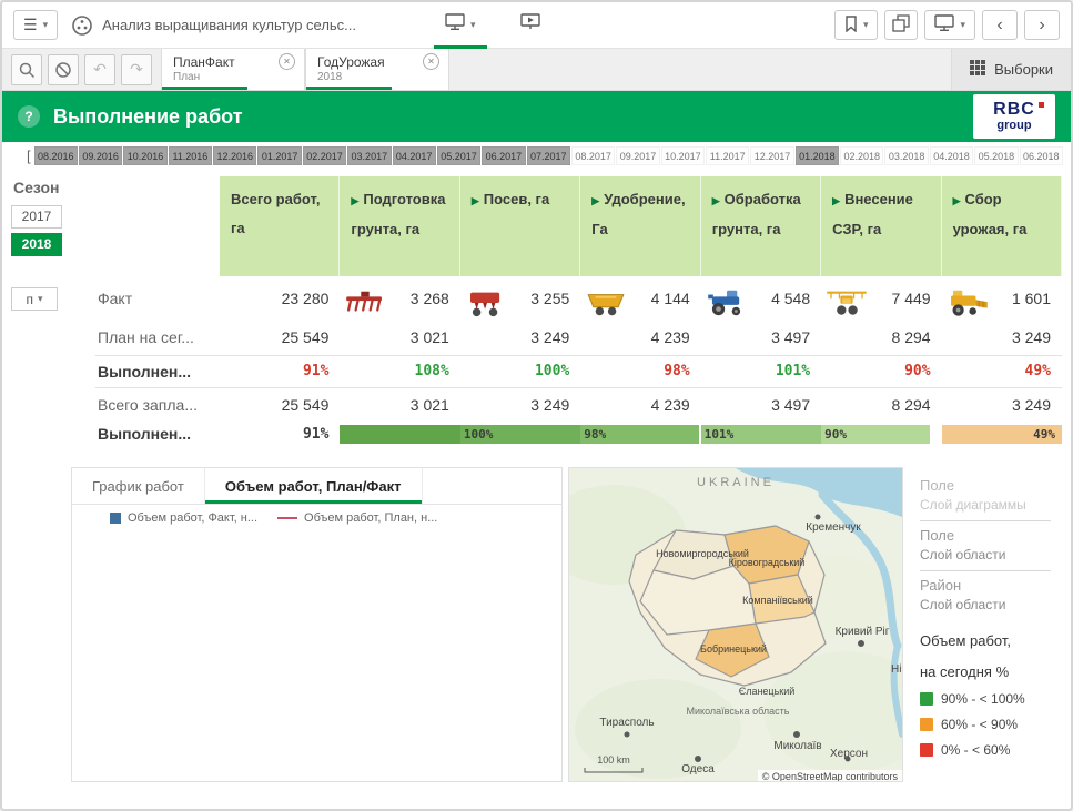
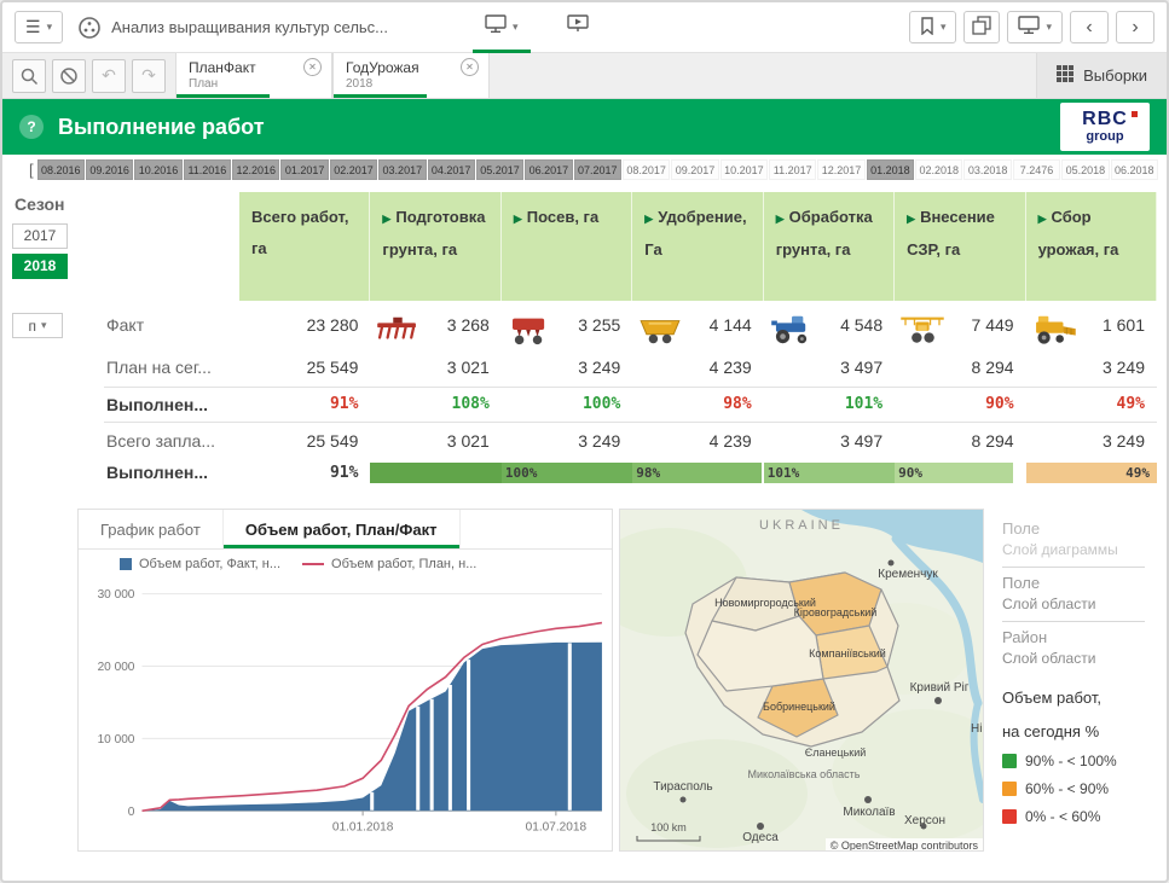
  ☰
  ▾
  Анализ выращивания культур сельс...
  ▾
  ▾
  ▾
  ‹
  ›
  ↶
  ↷
  ПланФакт
  ✕
  План
  ГодУрожая
  ✕
  2018
  Выборки
  ?
  Выполнение работ
  RBC
  group
  [
  08.2016
  09.2016
  10.2016
  11.2016
  12.2016
  01.2017
  02.2017
  03.2017
  04.2017
  05.2017
  06.2017
  07.2017
  08.2017
  09.2017
  10.2017
  11.2017
  12.2017
  01.2018
  02.2018
  03.2018
- 04.2018
+ 7.2476
  05.2018
  06.2018
  Сезон
  2017
  2018
  п
  ▾
  Всего работ, га
  ▶ Подготовка грунта, га
  ▶ Посев, га
  ▶ Удобрение, Га
  ▶ Обработка грунта, га
  ▶ Внесение СЗР, га
  ▶ Сбор урожая, га
  Факт
  23 280
  3 268
  3 255
  4 144
  4 548
  7 449
  1 601
  План на сег...
  25 549
  3 021
  3 249
  4 239
  3 497
  8 294
  3 249
  Выполнен...
  91%
  108%
  100%
  98%
  101%
  90%
  49%
  Всего запла...
  25 549
  3 021
  3 249
  4 239
  3 497
  8 294
  3 249
  Выполнен...
  91%
  100%
  98%
  101%
  90%
  49%
  График работ
  Объем работ, План/Факт
  Объем работ, Факт, н...
  Объем работ, План, н...
+ 0
+ 10 000
+ 20 000
+ 30 000
+ 01.01.2018
+ 01.07.2018
  UKRAINE
  Кременчук
  Новомиргородський
  Кіровоградський
  Компаніївський
  Бобринецький
  Єланецький
  Миколаївська область
  Кривий Ріг
  Тирасполь
  Миколаїв
  Одеса
  Херсон
  100 km
  © OpenStreetMap contributors
  Поле
  Слой диаграммы
  Поле
  Слой области
  Район
  Слой области
  Объем работ,
  на сегодня %
  90% - < 100%
  60% - < 90%
  0% - < 60%
